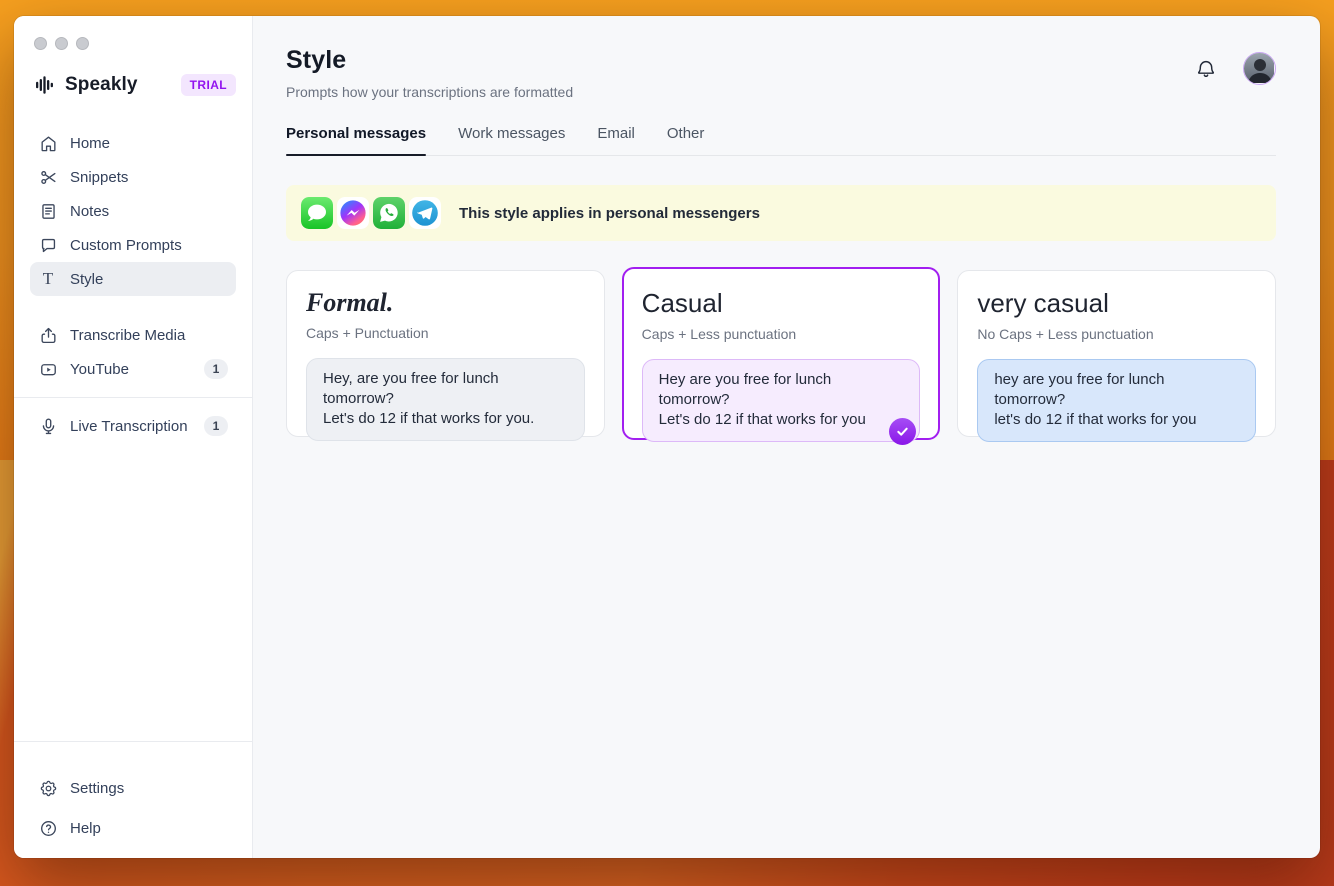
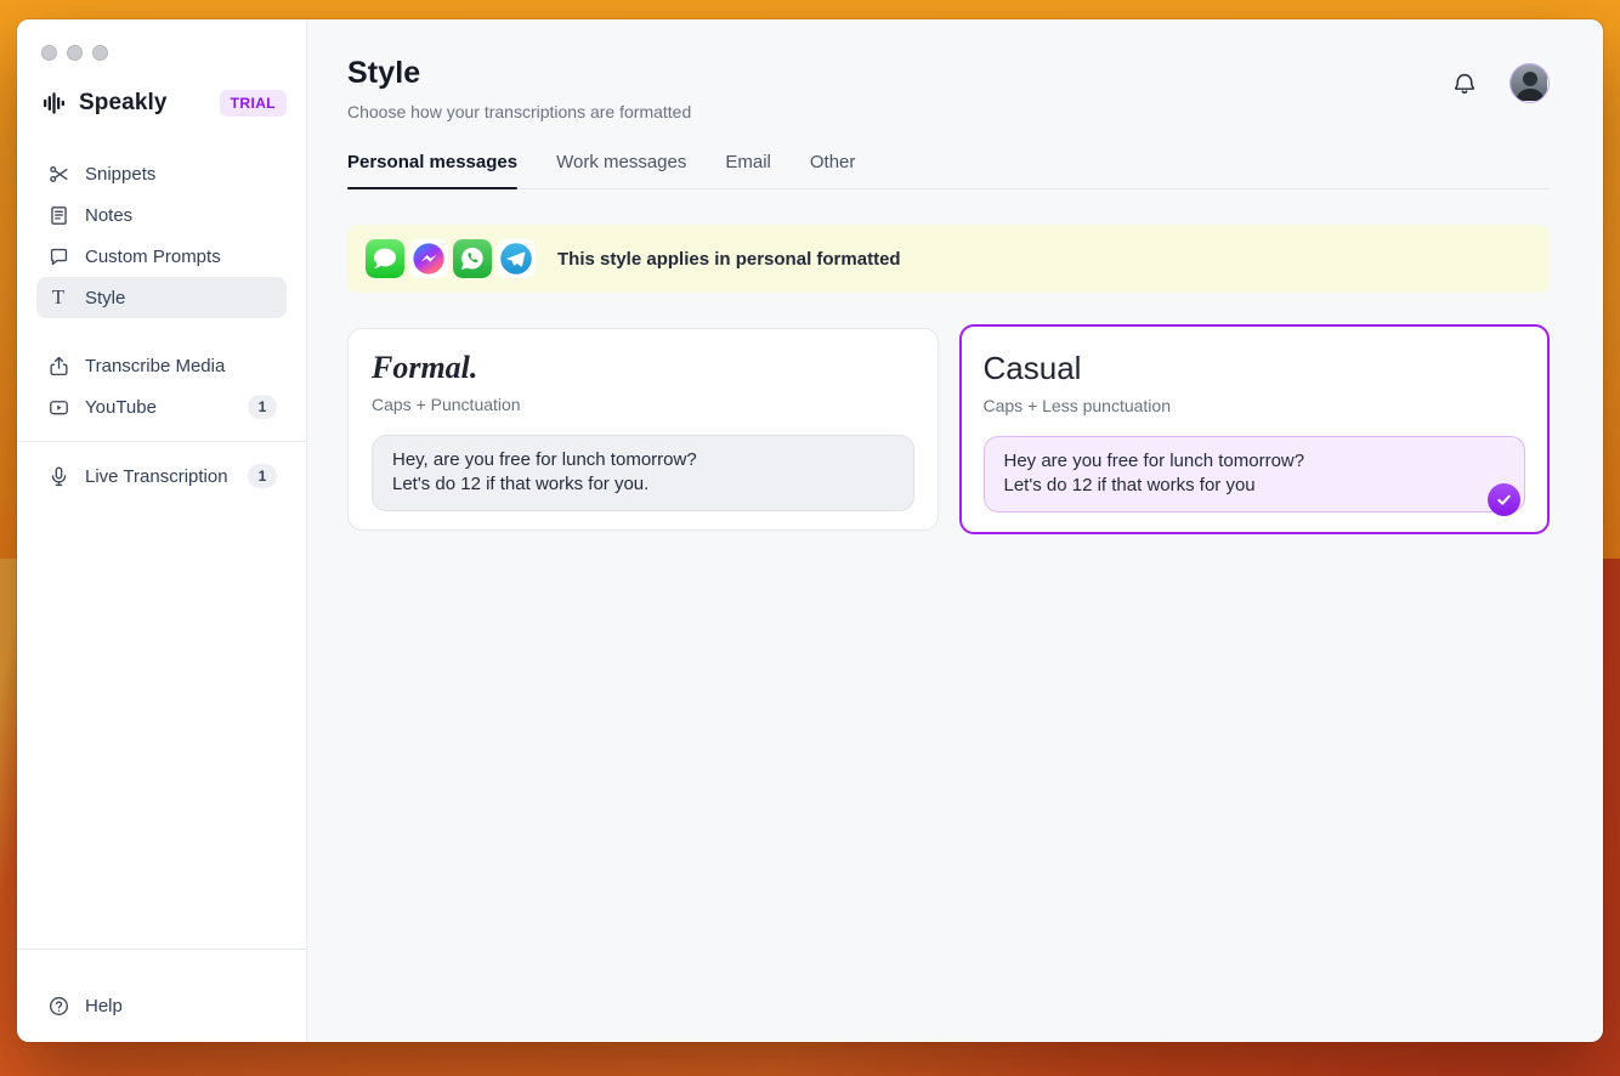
  Speakly
  TRIAL
- Home
  Snippets
  Notes
  Custom Prompts
  T
  Style
  Transcribe Media
  YouTube
  1
  Live Transcription
  1
- Settings
  Help
  Style
- Prompts how your transcriptions are formatted
+ Choose how your transcriptions are formatted
  Personal messages
  Work messages
  Email
  Other
- This style applies in personal messengers
+ This style applies in personal formatted
  Formal.
  Caps + Punctuation
  Hey, are you free for lunch tomorrow?
  Let's do 12 if that works for you.
  Casual
  Caps + Less punctuation
  Hey are you free for lunch tomorrow?
  Let's do 12 if that works for you
- very casual
- No Caps + Less punctuation
- hey are you free for lunch tomorrow?
- let's do 12 if that works for you
